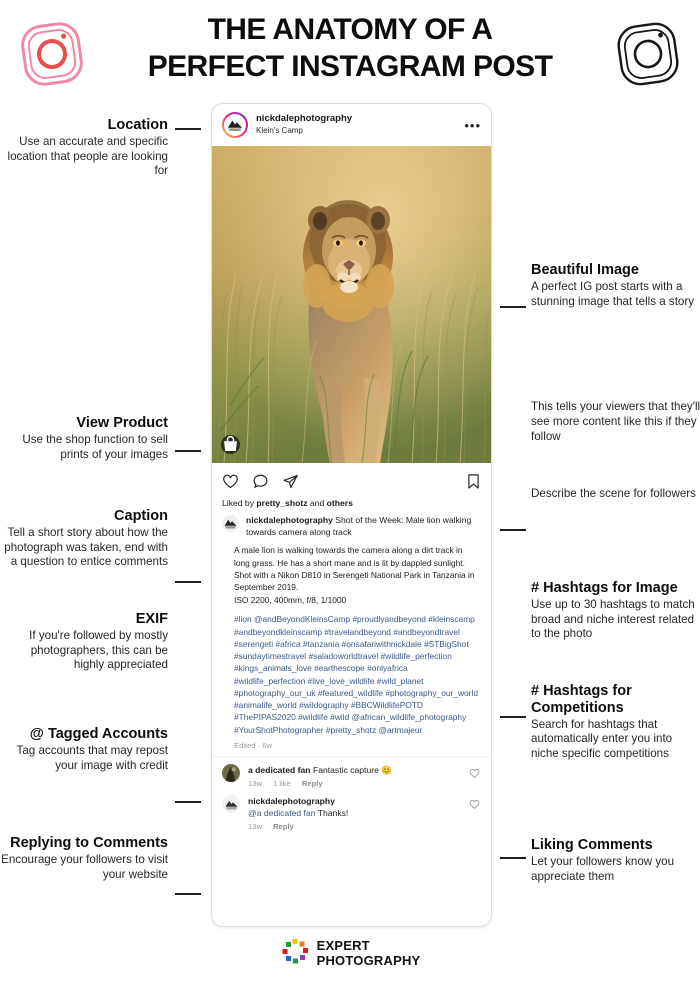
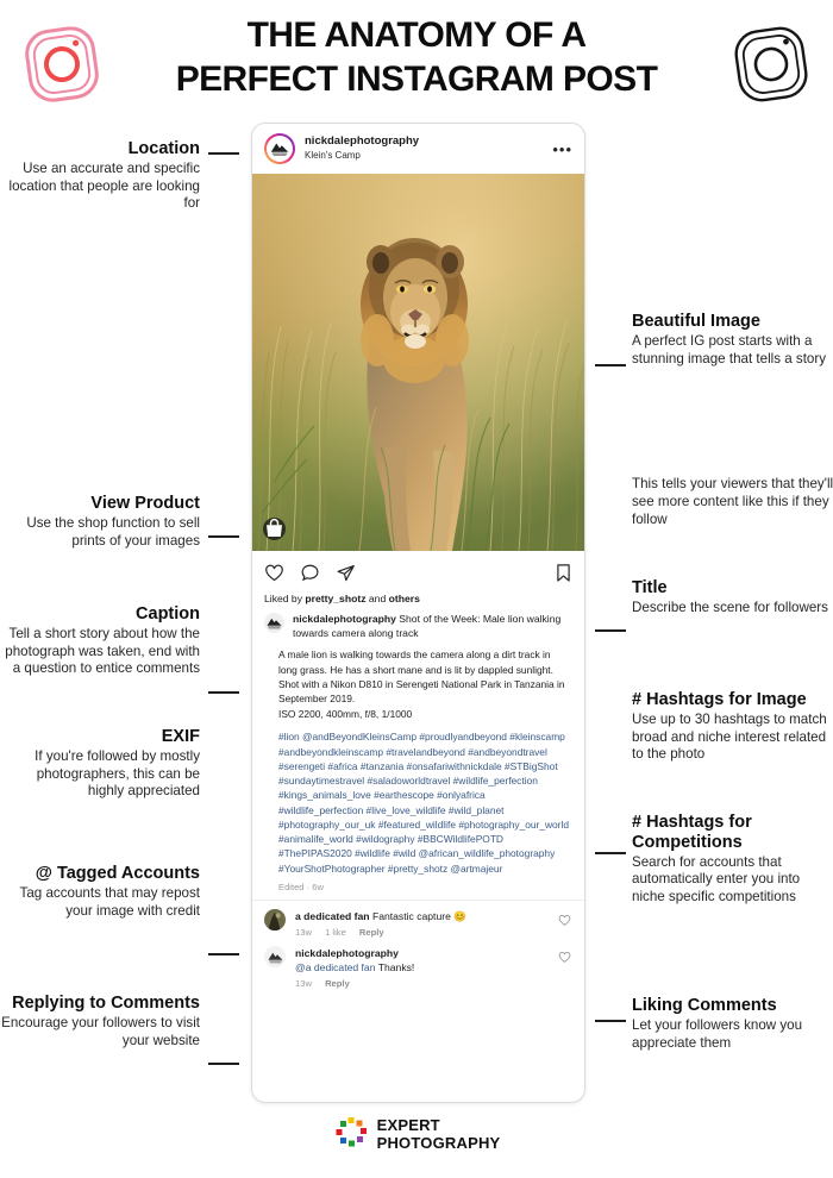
  THE ANATOMY OF A
  PERFECT INSTAGRAM POST
  nickdalephotography
  Klein's Camp
  •••
  Liked by pretty_shotz and others
  nickdalephotography Shot of the Week: Male lion walking towards camera along track
  A male lion is walking towards the camera along a dirt track in long grass. He has a short mane and is lit by dappled sunlight. Shot with a Nikon D810 in Serengeti National Park in Tanzania in September 2019.
  ISO 2200, 400mm, f/8, 1/1000
  #lion @andBeyondKleinsCamp #proudlyandbeyond #kleinscamp #andbeyondkleinscamp #travelandbeyond #andbeyondtravel #serengeti #africa #tanzania #onsafariwithnickdale #STBigShot #sundaytimestravel #saladoworldtravel #wildlife_perfection #kings_animals_love #earthescope #onlyafrica #wildlife_perfection #live_love_wildlife #wild_planet #photography_our_uk #featured_wildlife #photography_our_world #animalife_world #wildography #BBCWildlifePOTD #ThePIPAS2020 #wildlife #wild @african_wildlife_photography #YourShotPhotographer #pretty_shotz @artmajeur
  Edited · 6w
  a dedicated fan Fantastic capture 😊
  13w 1 like Reply
  nickdalephotography
  @a dedicated fan Thanks!
  13w Reply
  Location
  Use an accurate and specific location that people are looking for
  View Product
  Use the shop function to sell prints of your images
  Caption
  Tell a short story about how the photograph was taken, end with a question to entice comments
  EXIF
  If you're followed by mostly photographers, this can be highly appreciated
  @ Tagged Accounts
  Tag accounts that may repost your image with credit
  Replying to Comments
  Encourage your followers to visit your website
  Beautiful Image
  A perfect IG post starts with a stunning image that tells a story
  This tells your viewers that they'll see more content like this if they follow
+ Title
  Describe the scene for followers
  # Hashtags for Image
  Use up to 30 hashtags to match broad and niche interest related to the photo
  # Hashtags for Competitions
- Search for hashtags that automatically enter you into niche specific competitions
+ Search for accounts that automatically enter you into niche specific competitions
  Liking Comments
  Let your followers know you appreciate them
  EXPERT
  PHOTOGRAPHY
